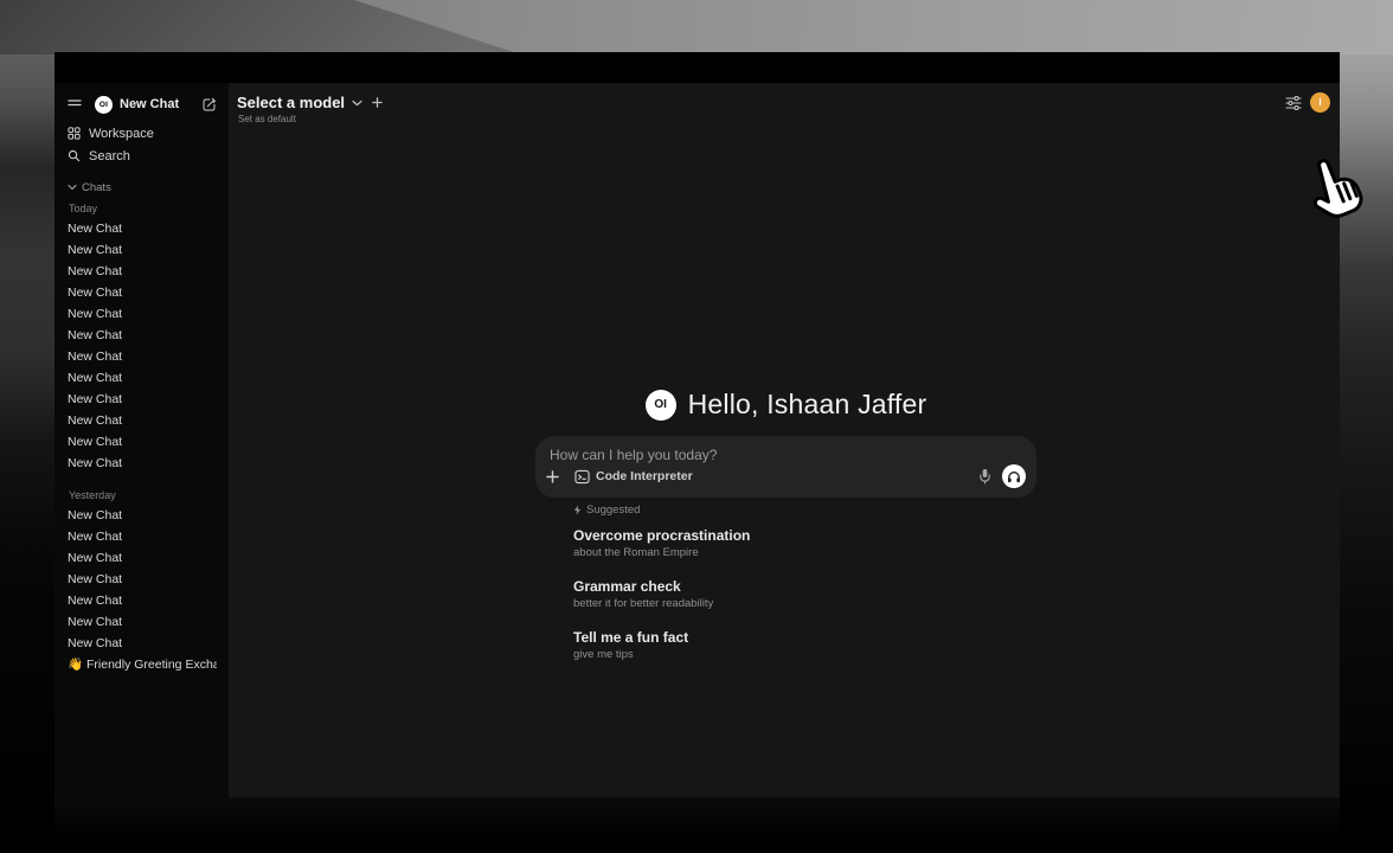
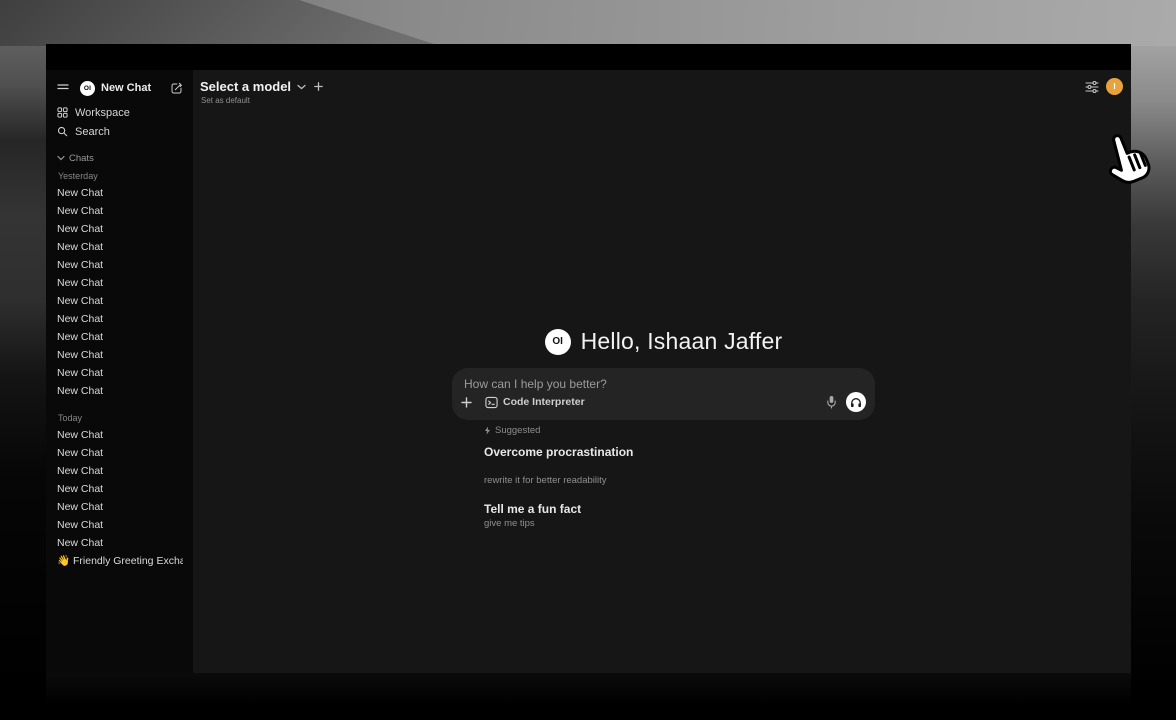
  New Chat
  Workspace
  Search
  Chats
- Today
+ Yesterday
  New Chat
  New Chat
  New Chat
  New Chat
  New Chat
  New Chat
  New Chat
  New Chat
  New Chat
  New Chat
  New Chat
  New Chat
- Yesterday
+ Today
  New Chat
  New Chat
  New Chat
  New Chat
  New Chat
  New Chat
  New Chat
  👋 Friendly Greeting Excha
  Select a model
  Set as default
  I
  OI
  Hello, Ishaan Jaffer
- How can I help you today?
+ How can I help you better?
  Code Interpreter
  Suggested
  Overcome procrastination
- about the Roman Empire
- Grammar check
- better it for better readability
+ rewrite it for better readability
  Tell me a fun fact
  give me tips
